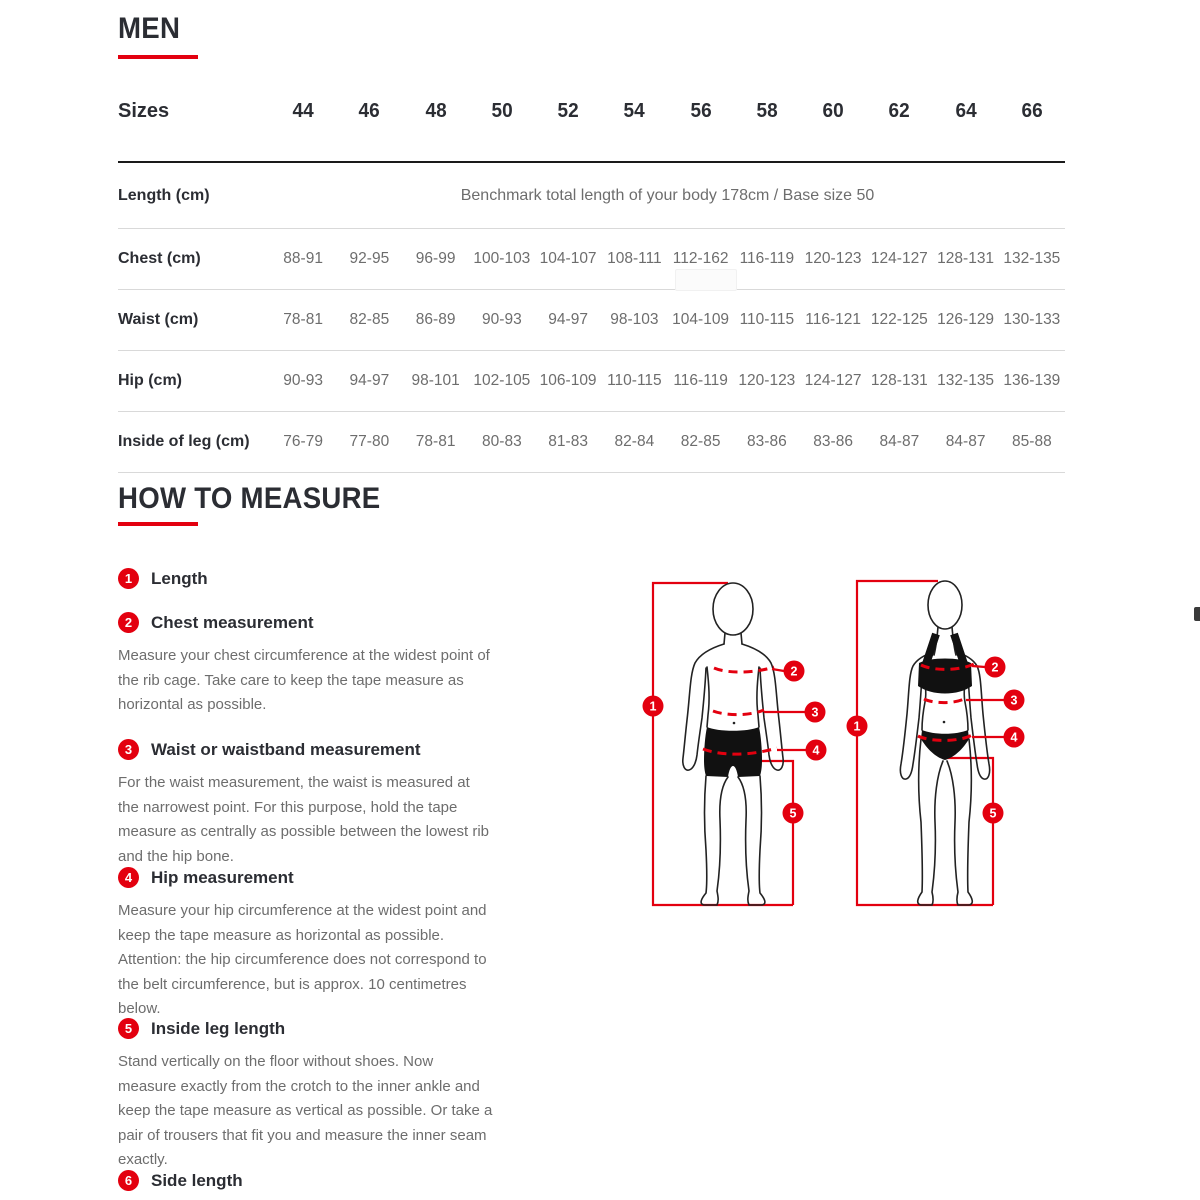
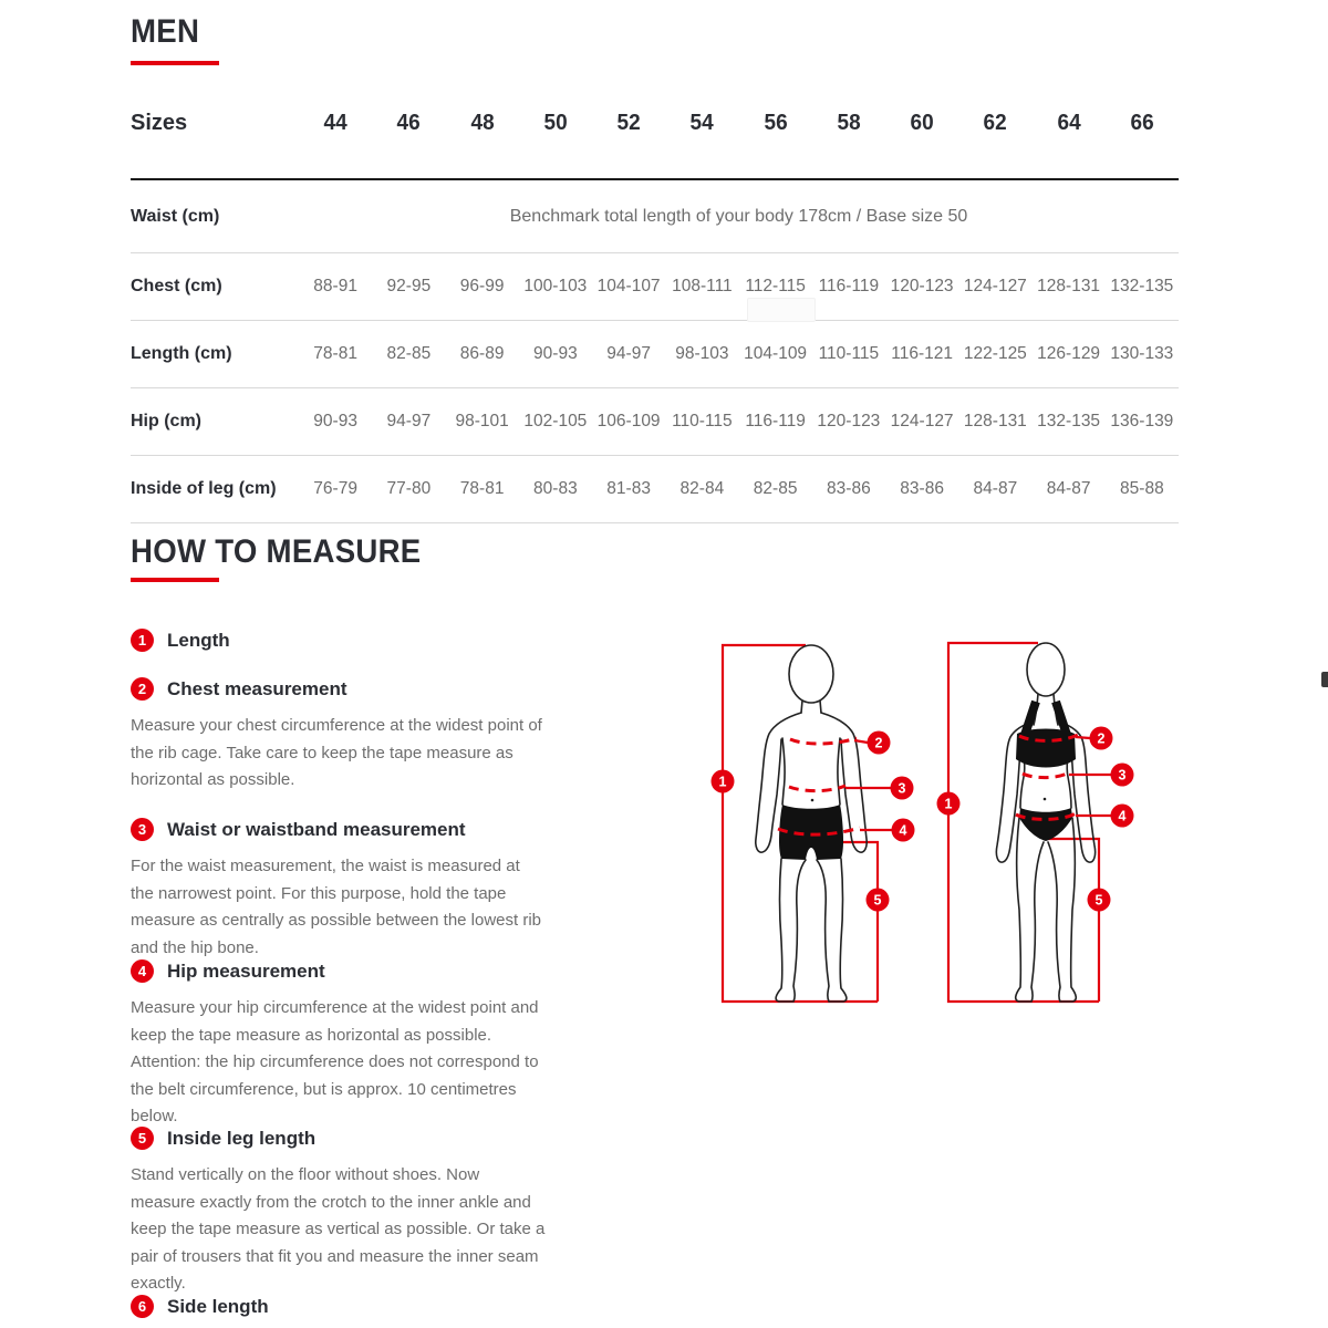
  MEN
  Sizes
  44
  46
  48
  50
  52
  54
  56
  58
  60
  62
  64
  66
- Length (cm)
+ Waist (cm)
  Benchmark total length of your body 178cm / Base size 50
  Chest (cm)
  88-91
  92-95
  96-99
  100-103
  104-107
  108-111
- 112-162
+ 112-115
  116-119
  120-123
  124-127
  128-131
  132-135
- Waist (cm)
+ Length (cm)
  78-81
  82-85
  86-89
  90-93
  94-97
  98-103
  104-109
  110-115
  116-121
  122-125
  126-129
  130-133
  Hip (cm)
  90-93
  94-97
  98-101
  102-105
  106-109
  110-115
  116-119
  120-123
  124-127
  128-131
  132-135
  136-139
  Inside of leg (cm)
  76-79
  77-80
  78-81
  80-83
  81-83
  82-84
  82-85
  83-86
  83-86
  84-87
  84-87
  85-88
  HOW TO MEASURE
  1
  Length
  2
  Chest measurement
  Measure your chest circumference at the widest point of the rib cage. Take care to keep the tape measure as horizontal as possible.
  3
  Waist or waistband measurement
  For the waist measurement, the waist is measured at the narrowest point. For this purpose, hold the tape measure as centrally as possible between the lowest rib and the hip bone.
  4
  Hip measurement
  Measure your hip circumference at the widest point and keep the tape measure as horizontal as possible. Attention: the hip circumference does not correspond to the belt circumference, but is approx. 10 centimetres below.
  5
  Inside leg length
  Stand vertically on the floor without shoes. Now measure exactly from the crotch to the inner ankle and keep the tape measure as vertical as possible. Or take a pair of trousers that fit you and measure the inner seam exactly.
  6
  Side length
  1
  2
  3
  4
  5
  1
  2
  3
  4
  5
